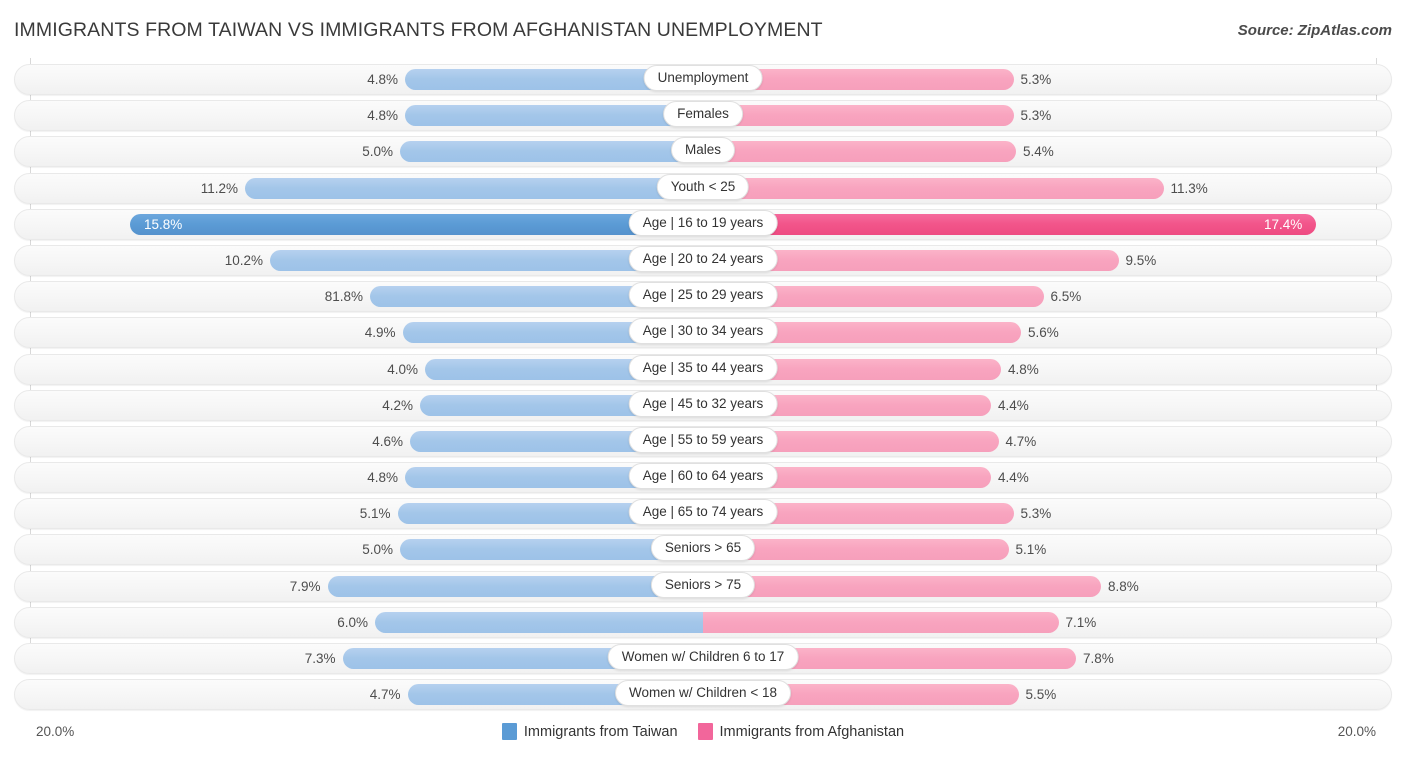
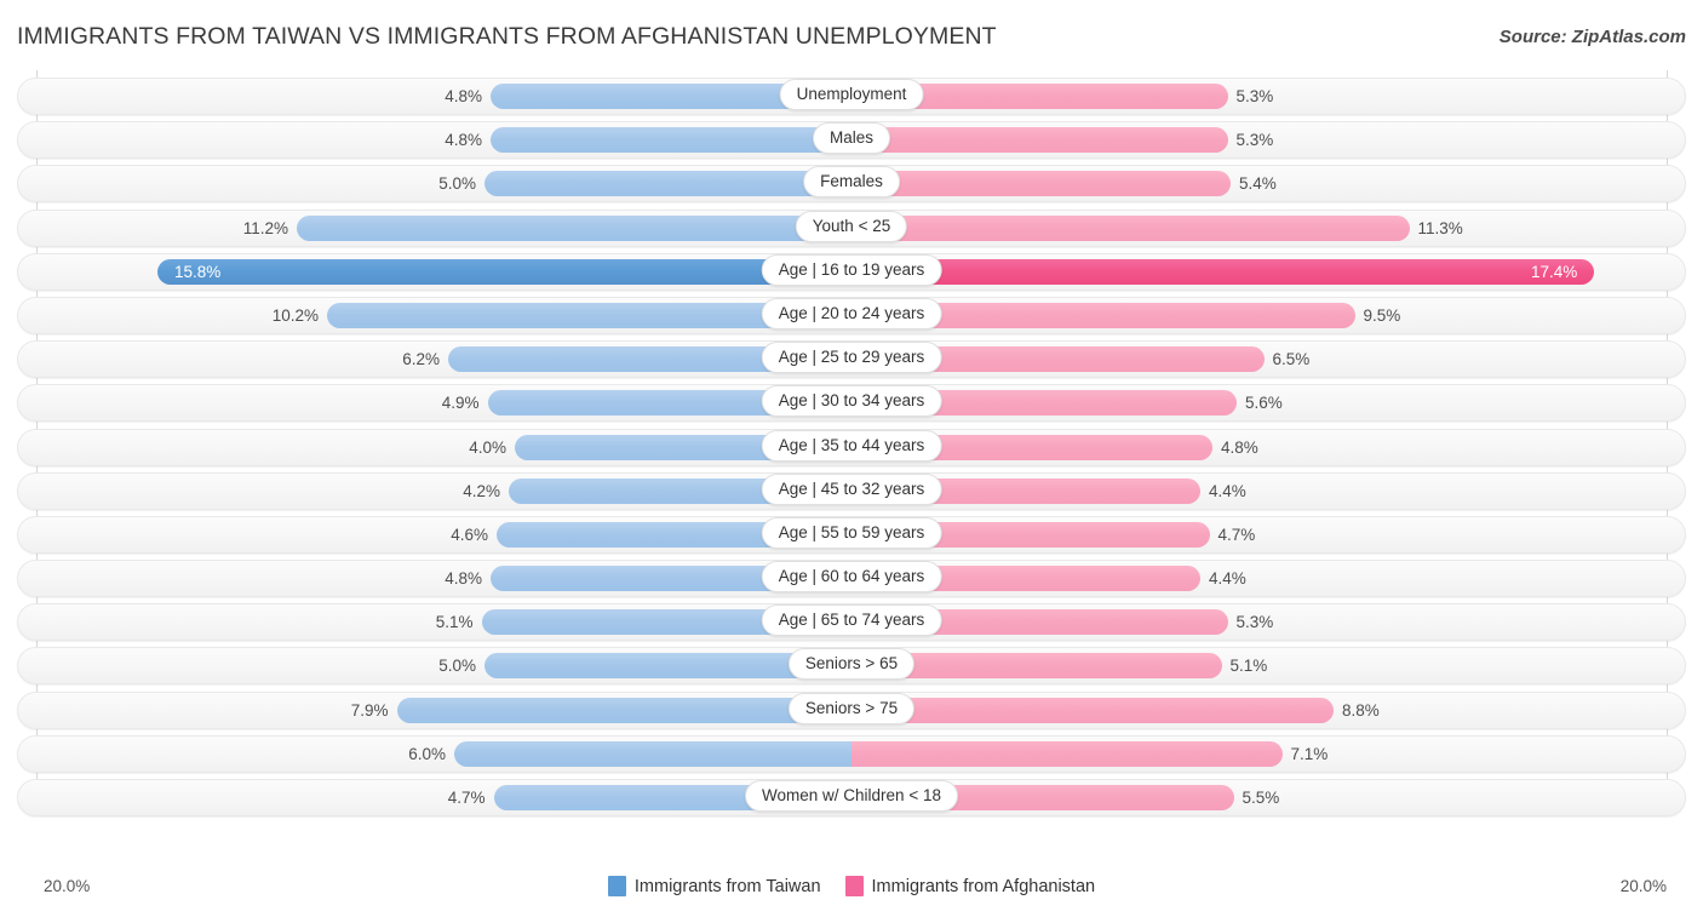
  IMMIGRANTS FROM TAIWAN VS IMMIGRANTS FROM AFGHANISTAN UNEMPLOYMENT
  Source: ZipAtlas.com
  4.8%
  5.3%
  Unemployment
  4.8%
  5.3%
- Females
+ Males
  5.0%
  5.4%
- Males
+ Females
  11.2%
  11.3%
  Youth < 25
  15.8%
  17.4%
  Age | 16 to 19 years
  10.2%
  9.5%
  Age | 20 to 24 years
- 81.8%
+ 6.2%
  6.5%
  Age | 25 to 29 years
  4.9%
  5.6%
  Age | 30 to 34 years
  4.0%
  4.8%
  Age | 35 to 44 years
  4.2%
  4.4%
  Age | 45 to 32 years
  4.6%
  4.7%
  Age | 55 to 59 years
  4.8%
  4.4%
  Age | 60 to 64 years
  5.1%
  5.3%
  Age | 65 to 74 years
  5.0%
  5.1%
  Seniors > 65
  7.9%
  8.8%
  Seniors > 75
  6.0%
  7.1%
- 7.3%
- 7.8%
- Women w/ Children 6 to 17
  4.7%
  5.5%
  Women w/ Children < 18
  20.0%
  20.0%
  Immigrants from Taiwan
  Immigrants from Afghanistan
